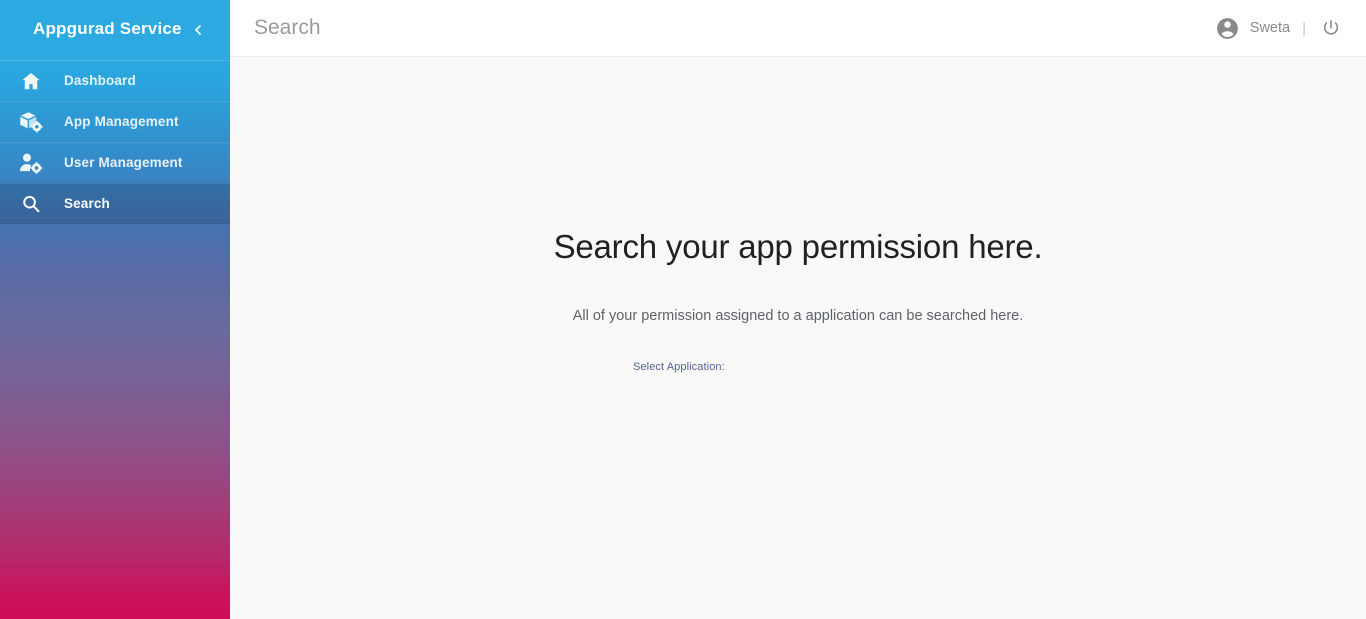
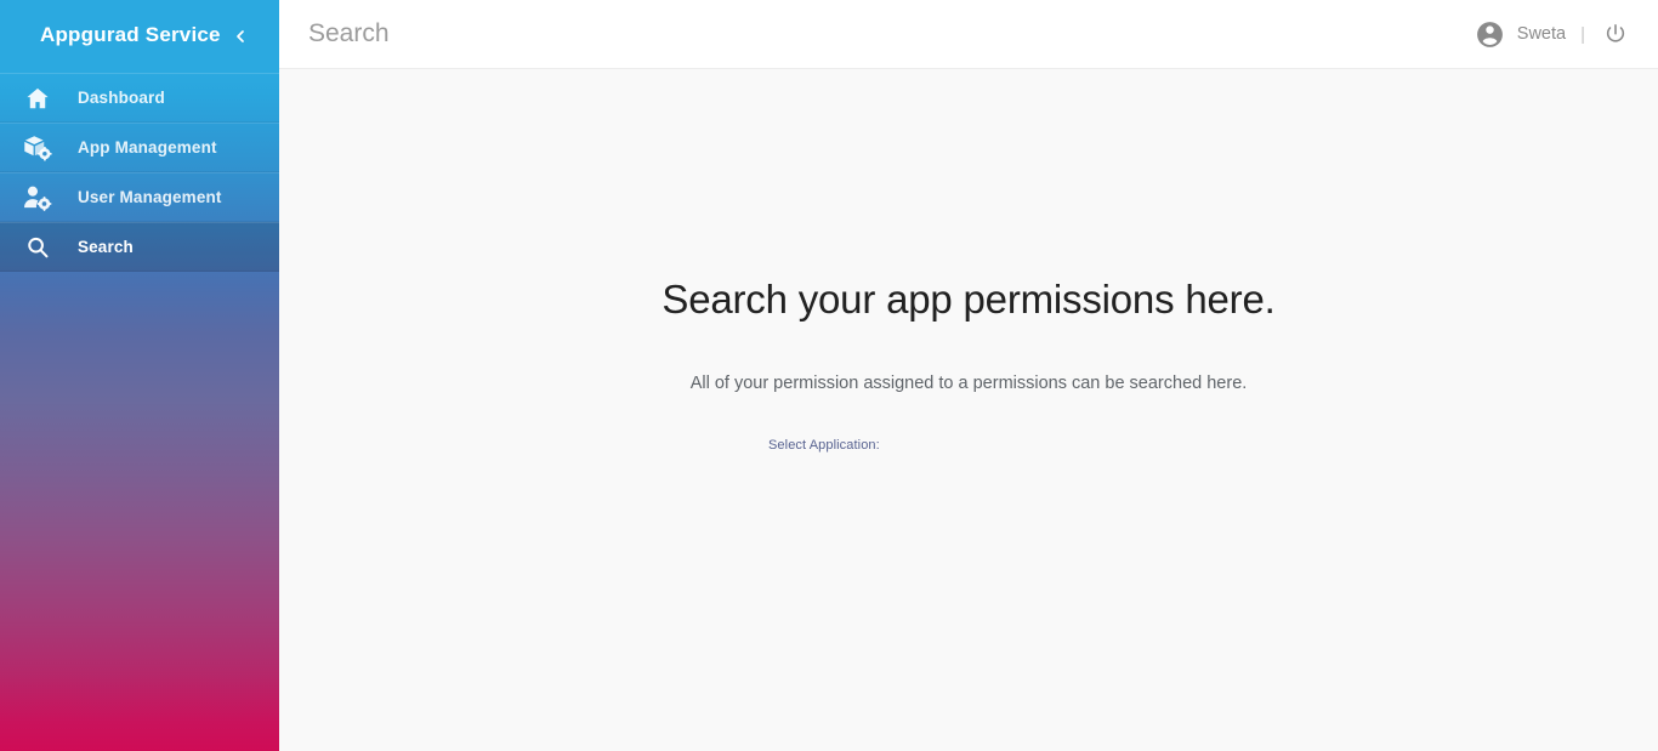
  Appgurad Service
  Dashboard
  App Management
  User Management
  Search
  Search
  Sweta
  |
- Search your app permission here.
+ Search your app permissions here.
- All of your permission assigned to a application can be searched here.
+ All of your permission assigned to a permissions can be searched here.
  Select Application:
